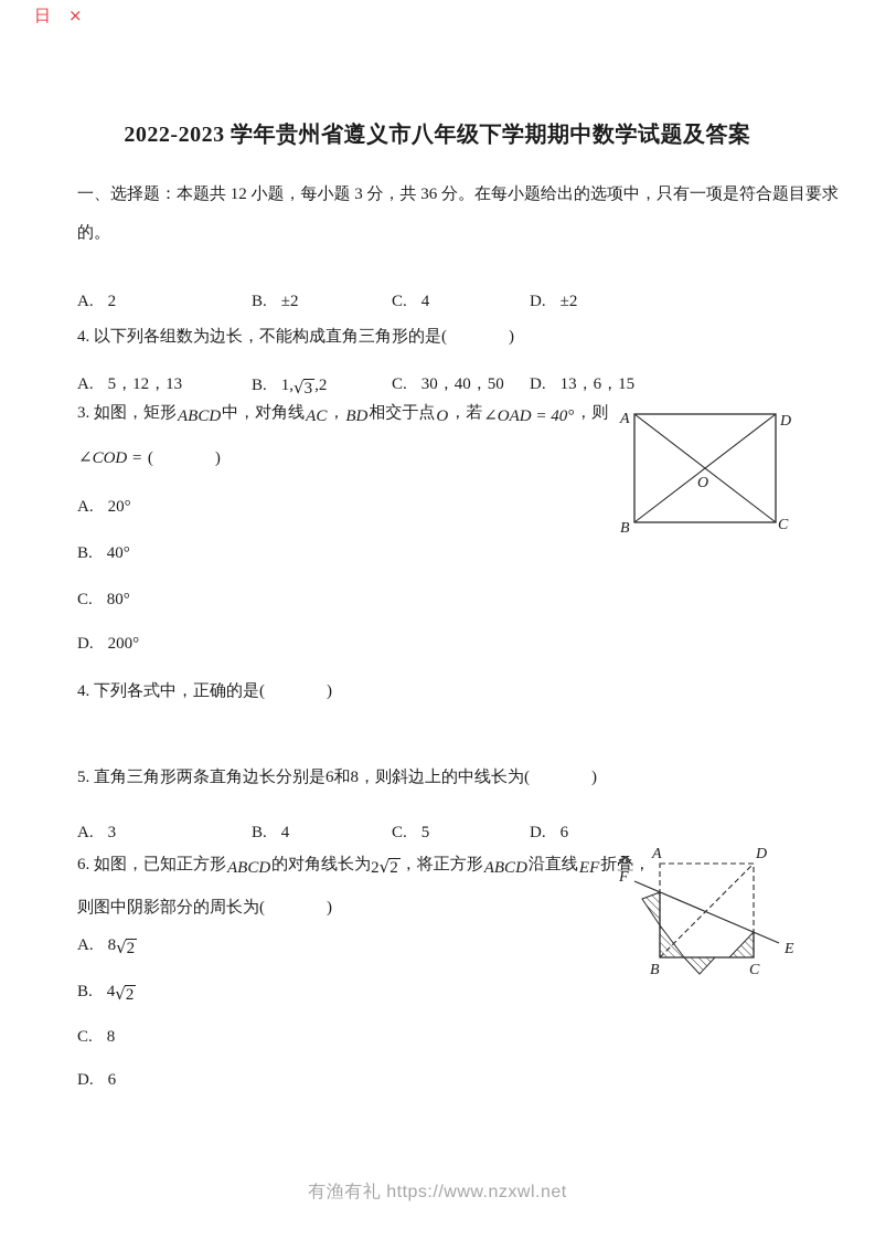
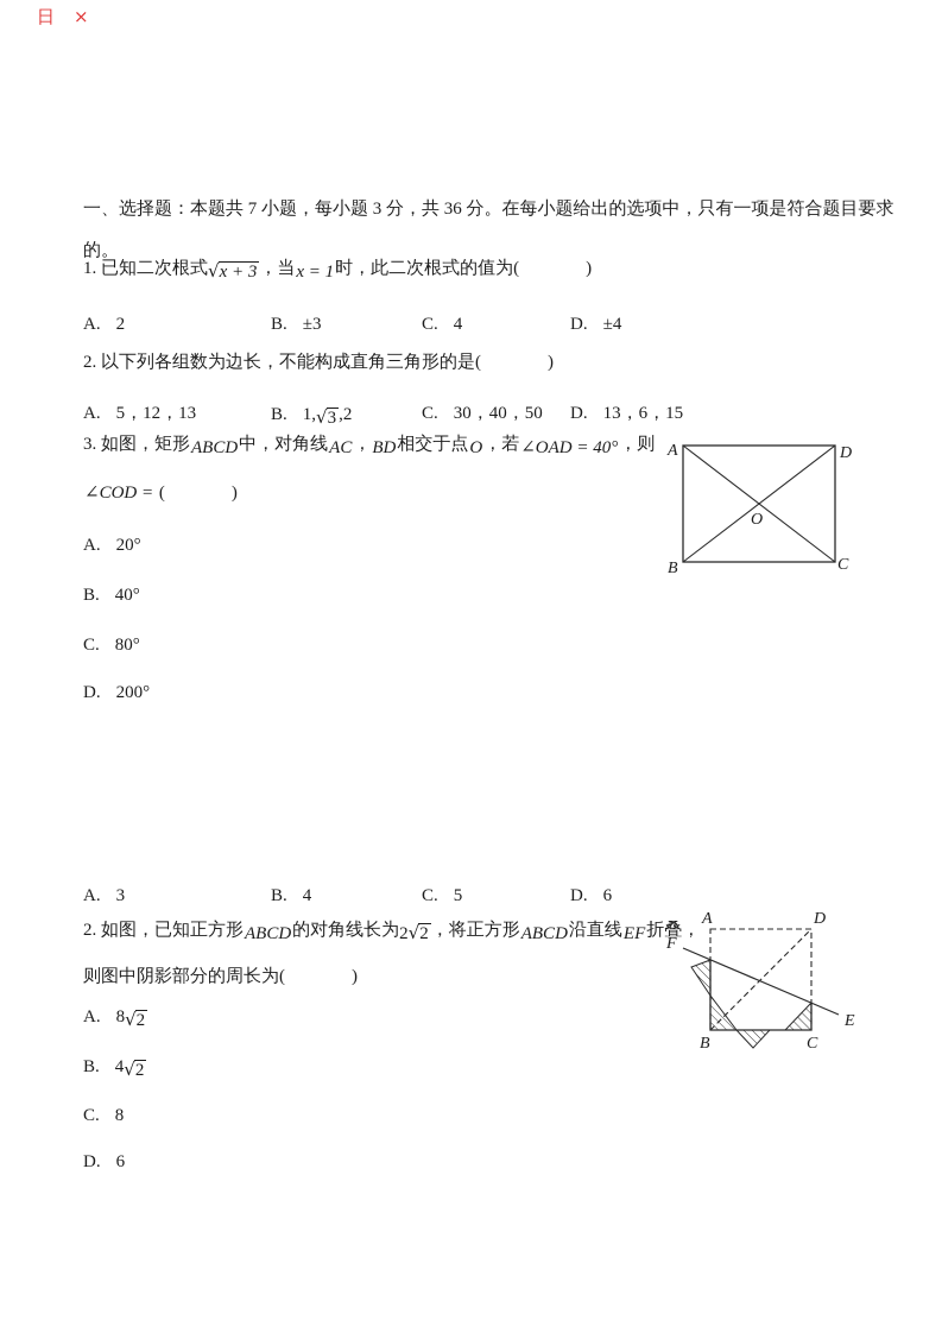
  日
  ×
- 2022-2023 学年贵州省遵义市八年级下学期期中数学试题及答案
- 一、选择题：本题共 12 小题，每小题 3 分，共 36 分。在每小题给出的选项中，只有一项是符合题目要求
+ 一、选择题：本题共 7 小题，每小题 3 分，共 36 分。在每小题给出的选项中，只有一项是符合题目要求
  的。
+ 1. 已知二次根式√x + 3 ，当x = 1时，此二次根式的值为( )
  A. 2
- B. ±2
+ B. ±3
  C. 4
- D. ±2
+ D. ±4
- 4. 以下列各组数为边长，不能构成直角三角形的是( )
+ 2. 以下列各组数为边长，不能构成直角三角形的是( )
  A. 5，12，13
  B. 1,√3 ,2
  C. 30，40，50
  D. 13，6，15
  3. 如图，矩形ABCD中，对角线AC，BD相交于点O，若∠OAD = 40°，则
  ∠COD = ( )
  A. 20°
  B. 40°
  C. 80°
  D. 200°
  A
  D
  B
  C
  O
- 4. 下列各式中，正确的是( )
- 5. 直角三角形两条直角边长分别是6和8，则斜边上的中线长为( )
  A. 3
  B. 4
  C. 5
  D. 6
- 6. 如图，已知正方形ABCD的对角线长为2√2 ，将正方形ABCD沿直线EF折叠，
+ 2. 如图，已知正方形ABCD的对角线长为2√2 ，将正方形ABCD沿直线EF折叠，
  则图中阴影部分的周长为( )
  A. 8√2
  B. 4√2
  C. 8
  D. 6
  A
  D
  B
  C
  F
  E
- 有渔有礼 https://www.nzxwl.net
